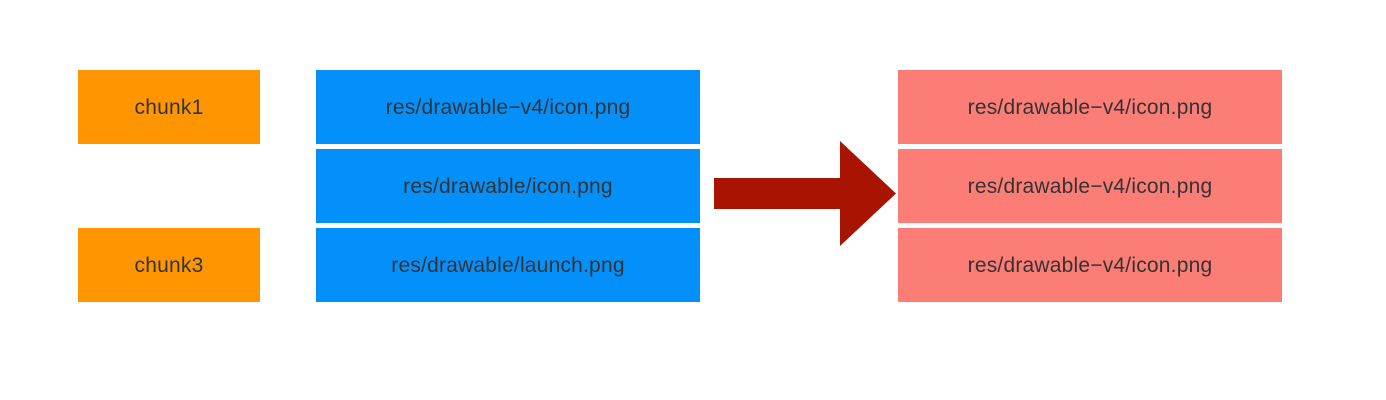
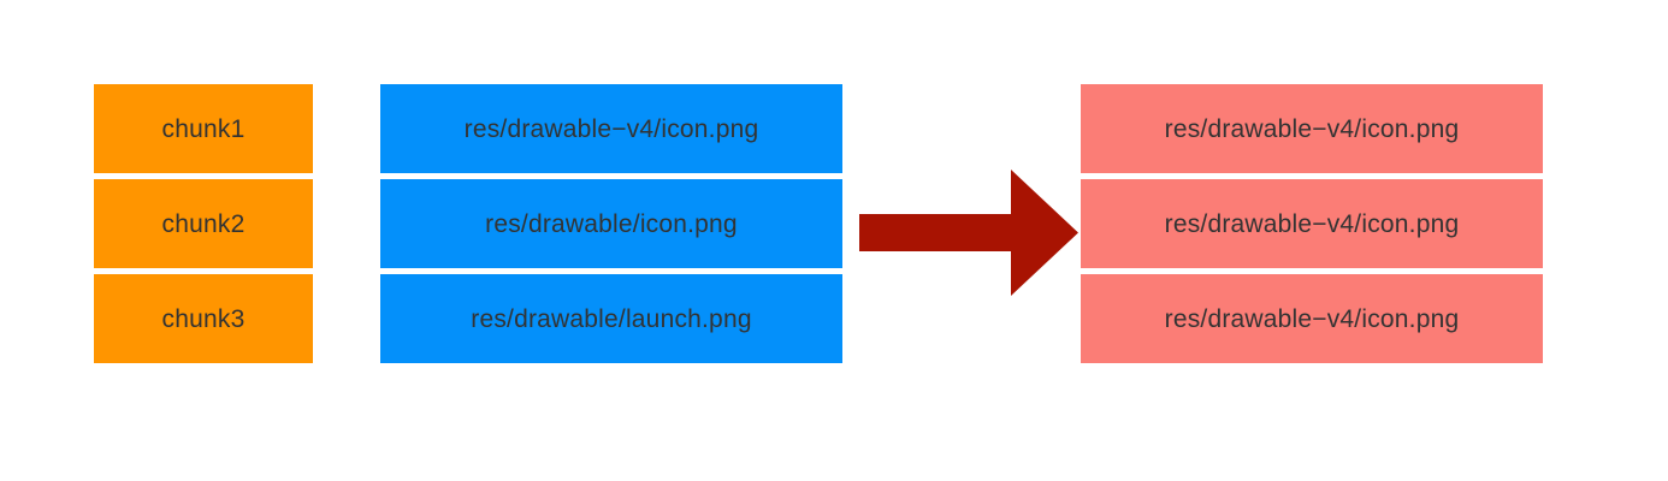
  chunk1
+ chunk2
  chunk3
  res/drawable−v4/icon.png
  res/drawable/icon.png
  res/drawable/launch.png
  res/drawable−v4/icon.png
  res/drawable−v4/icon.png
  res/drawable−v4/icon.png
